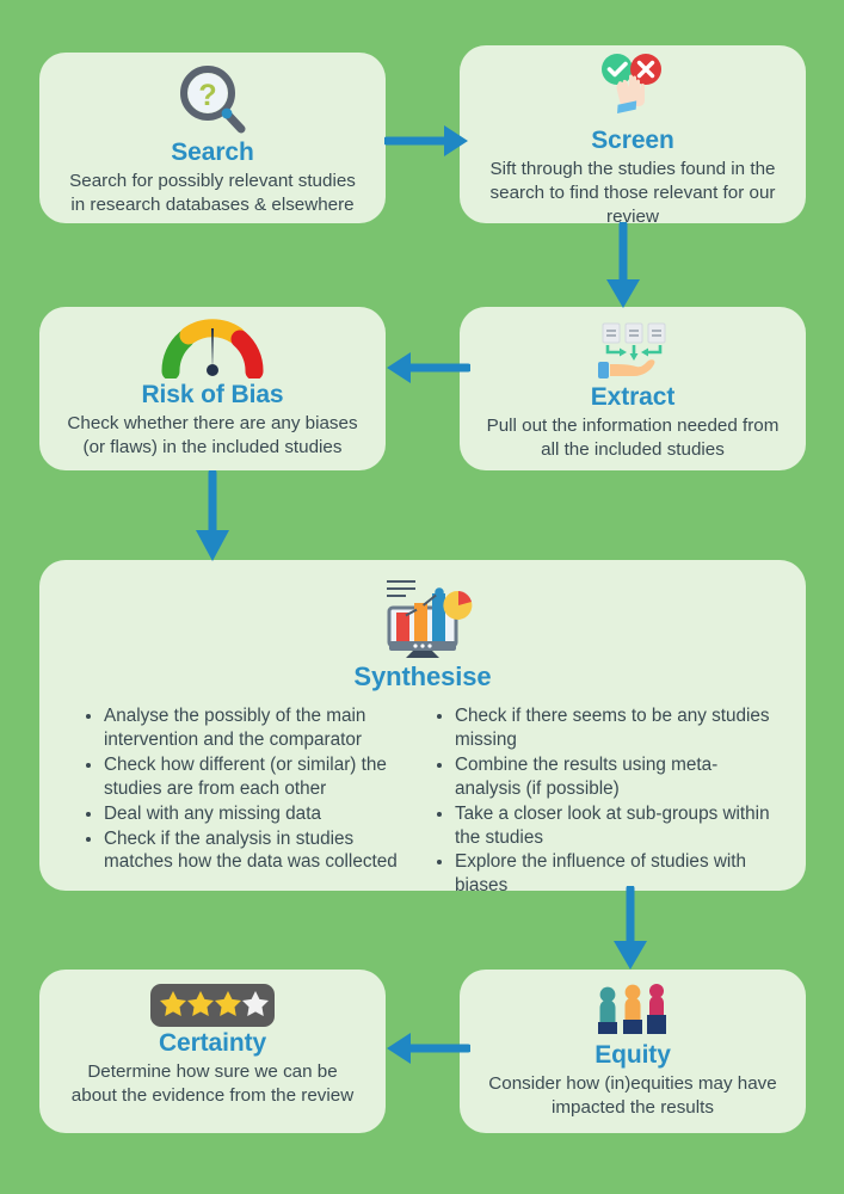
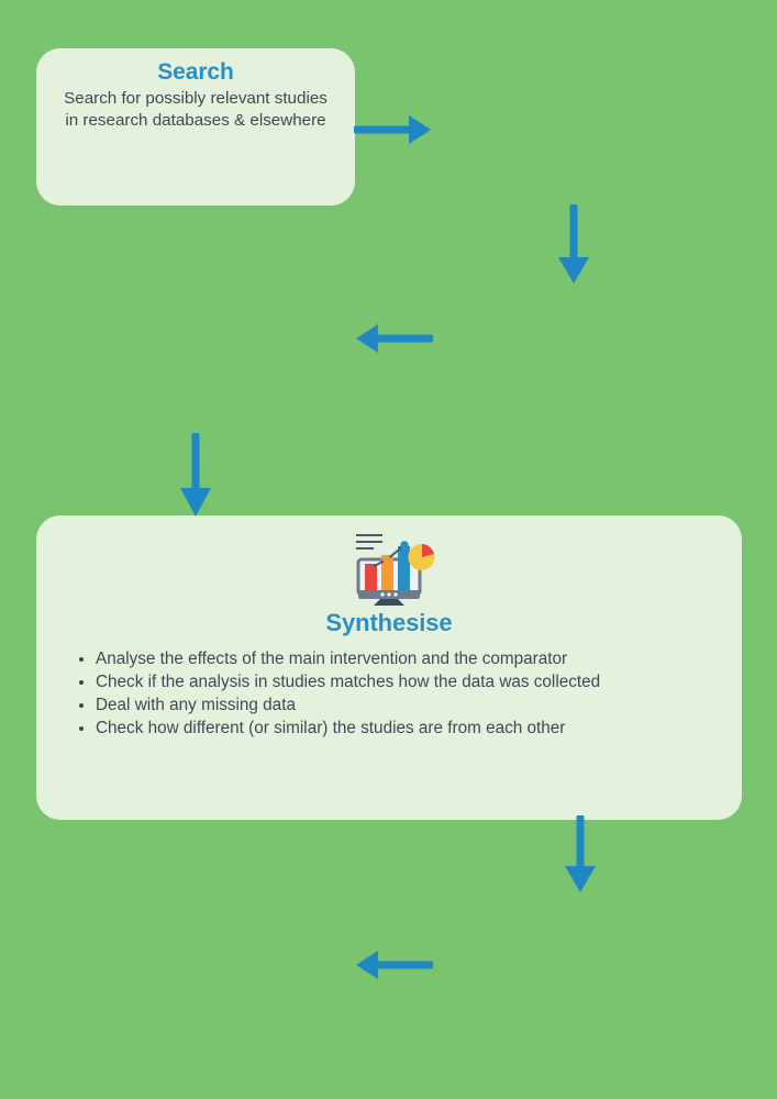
- ?
  Search
  Search for possibly relevant studies in research databases & elsewhere
- Screen
- Sift through the studies found in the search to find those relevant for our review
- Risk of Bias
- Check whether there are any biases (or flaws) in the included studies
- Extract
- Pull out the information needed from all the included studies
  Synthesise
- Analyse the possibly of the main intervention and the comparator
+ Analyse the effects of the main intervention and the comparator
- Check how different (or similar) the studies are from each other
+ Check if the analysis in studies matches how the data was collected
  Deal with any missing data
- Check if the analysis in studies matches how the data was collected
+ Check how different (or similar) the studies are from each other
- Check if there seems to be any studies missing
- Combine the results using meta-analysis (if possible)
- Take a closer look at sub-groups within the studies
- Explore the influence of studies with biases
- Certainty
- Determine how sure we can be about the evidence from the review
- Equity
- Consider how (in)equities may have impacted the results
